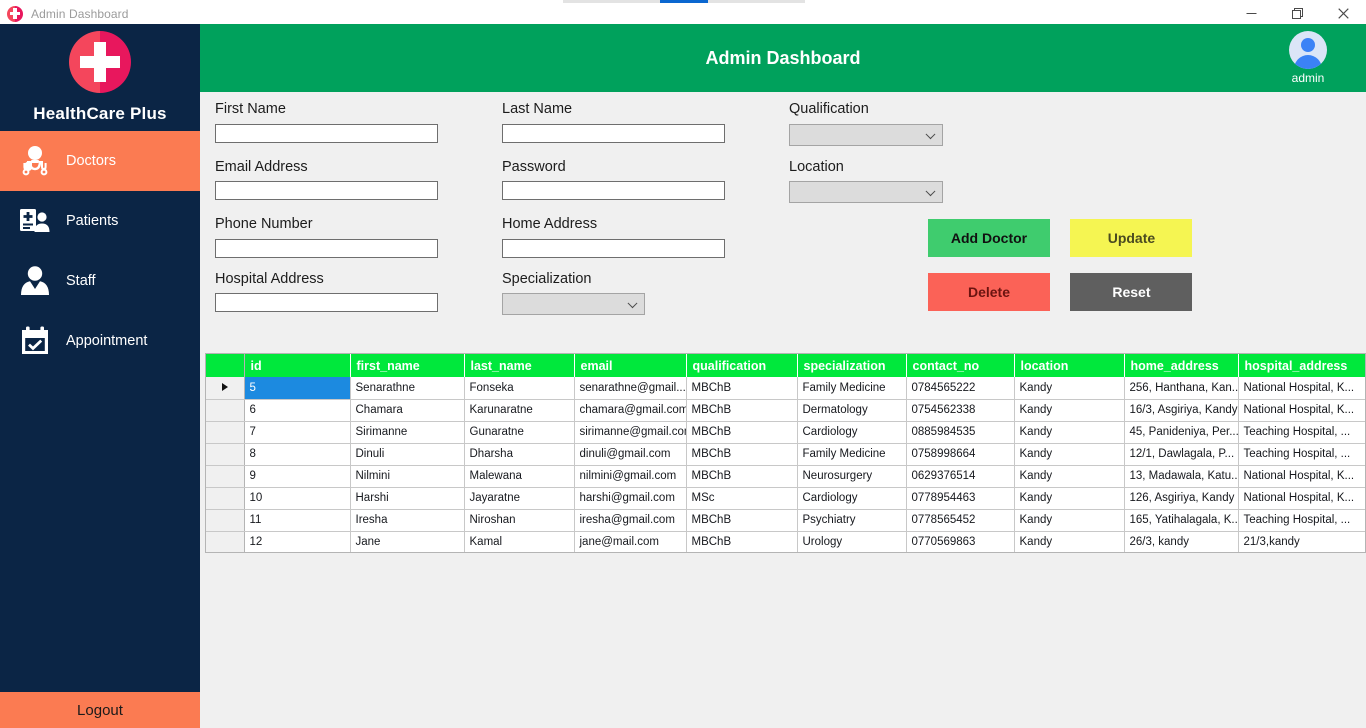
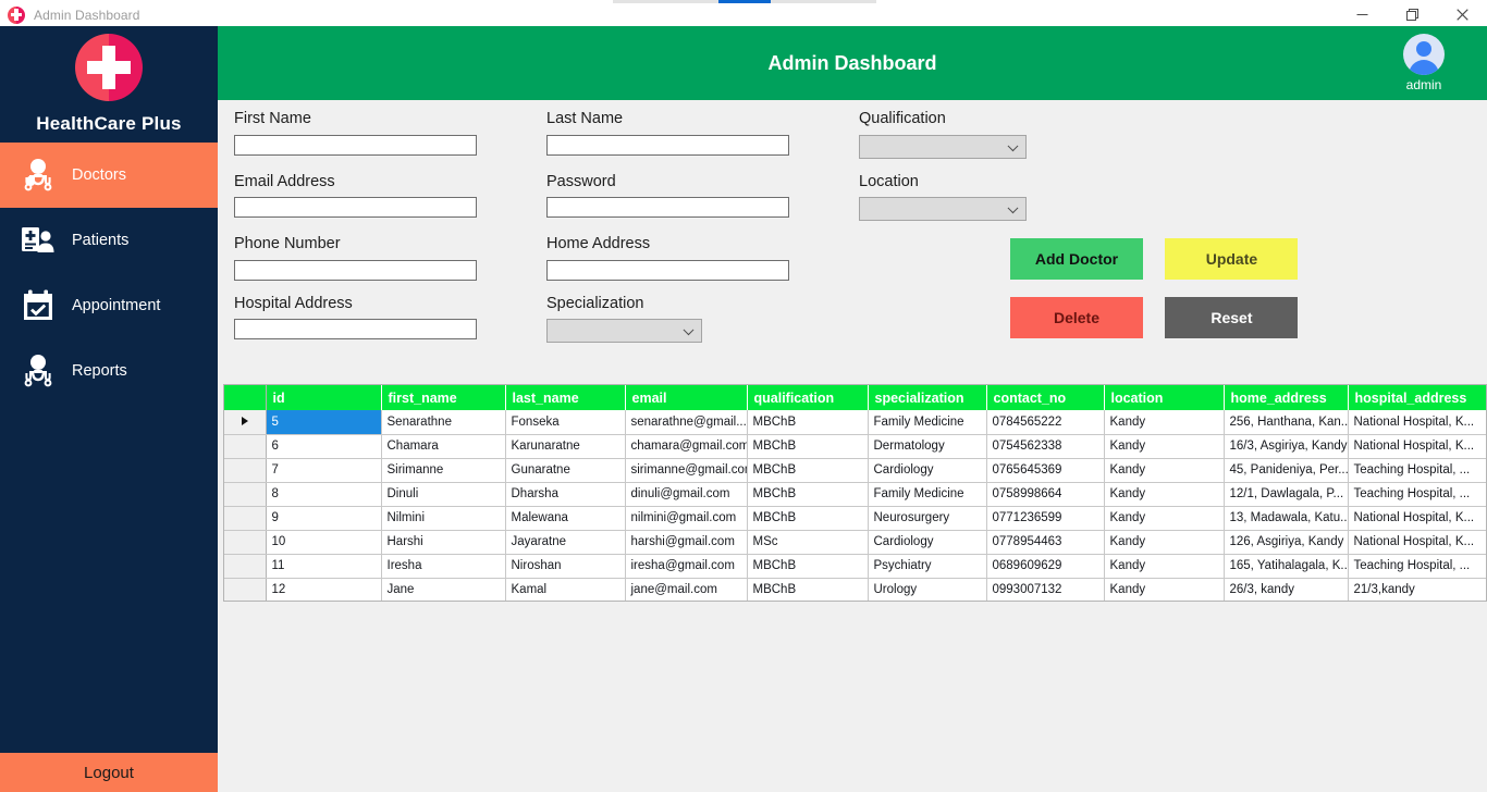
  Admin Dashboard
  HealthCare Plus
  Doctors
  Patients
- Staff
  Appointment
+ Reports
  Logout
  Admin Dashboard
  admin
  First Name
  Last Name
  Qualification
  Email Address
  Password
  Location
  Phone Number
  Home Address
  Hospital Address
  Specialization
  Add Doctor Update Delete Reset
  	id	first_name	last_name	email	qualification	specialization	contact_no	location	home_address	hospital_address
  	5	Senarathne	Fonseka	senarathne@gmail...	MBChB	Family Medicine	0784565222	Kandy	256, Hanthana, Kan..	National Hospital, K...
  	6	Chamara	Karunaratne	chamara@gmail.com	MBChB	Dermatology	0754562338	Kandy	16/3, Asgiriya, Kandy	National Hospital, K...
- 	7	Sirimanne	Gunaratne	sirimanne@gmail.co	MBChB	Cardiology	0885984535	Kandy	45, Panideniya, Per...	Teaching Hospital, ...
+ 	7	Sirimanne	Gunaratne	sirimanne@gmail.co	MBChB	Cardiology	0765645369	Kandy	45, Panideniya, Per...	Teaching Hospital, ...
  	8	Dinuli	Dharsha	dinuli@gmail.com	MBChB	Family Medicine	0758998664	Kandy	12/1, Dawlagala, P...	Teaching Hospital, ...
- 	9	Nilmini	Malewana	nilmini@gmail.com	MBChB	Neurosurgery	0629376514	Kandy	13, Madawala, Katu..	National Hospital, K...
+ 	9	Nilmini	Malewana	nilmini@gmail.com	MBChB	Neurosurgery	0771236599	Kandy	13, Madawala, Katu..	National Hospital, K...
  	10	Harshi	Jayaratne	harshi@gmail.com	MSc	Cardiology	0778954463	Kandy	126, Asgiriya, Kandy	National Hospital, K...
- 	11	Iresha	Niroshan	iresha@gmail.com	MBChB	Psychiatry	0778565452	Kandy	165, Yatihalagala, K..	Teaching Hospital, ...
+ 	11	Iresha	Niroshan	iresha@gmail.com	MBChB	Psychiatry	0689609629	Kandy	165, Yatihalagala, K..	Teaching Hospital, ...
- 	12	Jane	Kamal	jane@mail.com	MBChB	Urology	0770569863	Kandy	26/3, kandy	21/3,kandy
+ 	12	Jane	Kamal	jane@mail.com	MBChB	Urology	0993007132	Kandy	26/3, kandy	21/3,kandy
